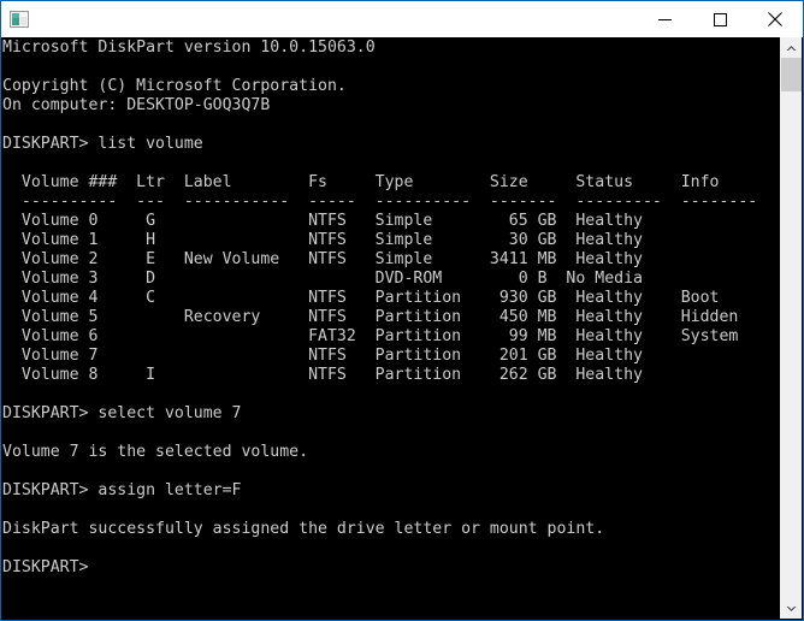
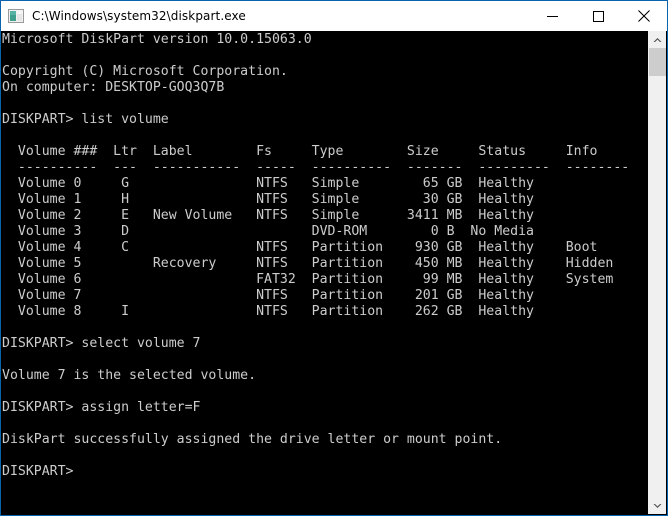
+ C:\Windows\system32\diskpart.exe
  Microsoft DiskPart version 10.0.15063.0
  Copyright (C) Microsoft Corporation.
  On computer: DESKTOP-GOQ3Q7B
  DISKPART> list volume
  Volume ### Ltr Label Fs Type Size Status Info
  ---------- --- ----------- ----- ---------- ------- --------- --------
  Volume 0 G NTFS Simple 65 GB Healthy
  Volume 1 H NTFS Simple 30 GB Healthy
  Volume 2 E New Volume NTFS Simple 3411 MB Healthy
  Volume 3 D DVD-ROM 0 B No Media
  Volume 4 C NTFS Partition 930 GB Healthy Boot
  Volume 5 Recovery NTFS Partition 450 MB Healthy Hidden
  Volume 6 FAT32 Partition 99 MB Healthy System
  Volume 7 NTFS Partition 201 GB Healthy
  Volume 8 I NTFS Partition 262 GB Healthy
  DISKPART> select volume 7
  Volume 7 is the selected volume.
  DISKPART> assign letter=F
  DiskPart successfully assigned the drive letter or mount point.
  DISKPART>
